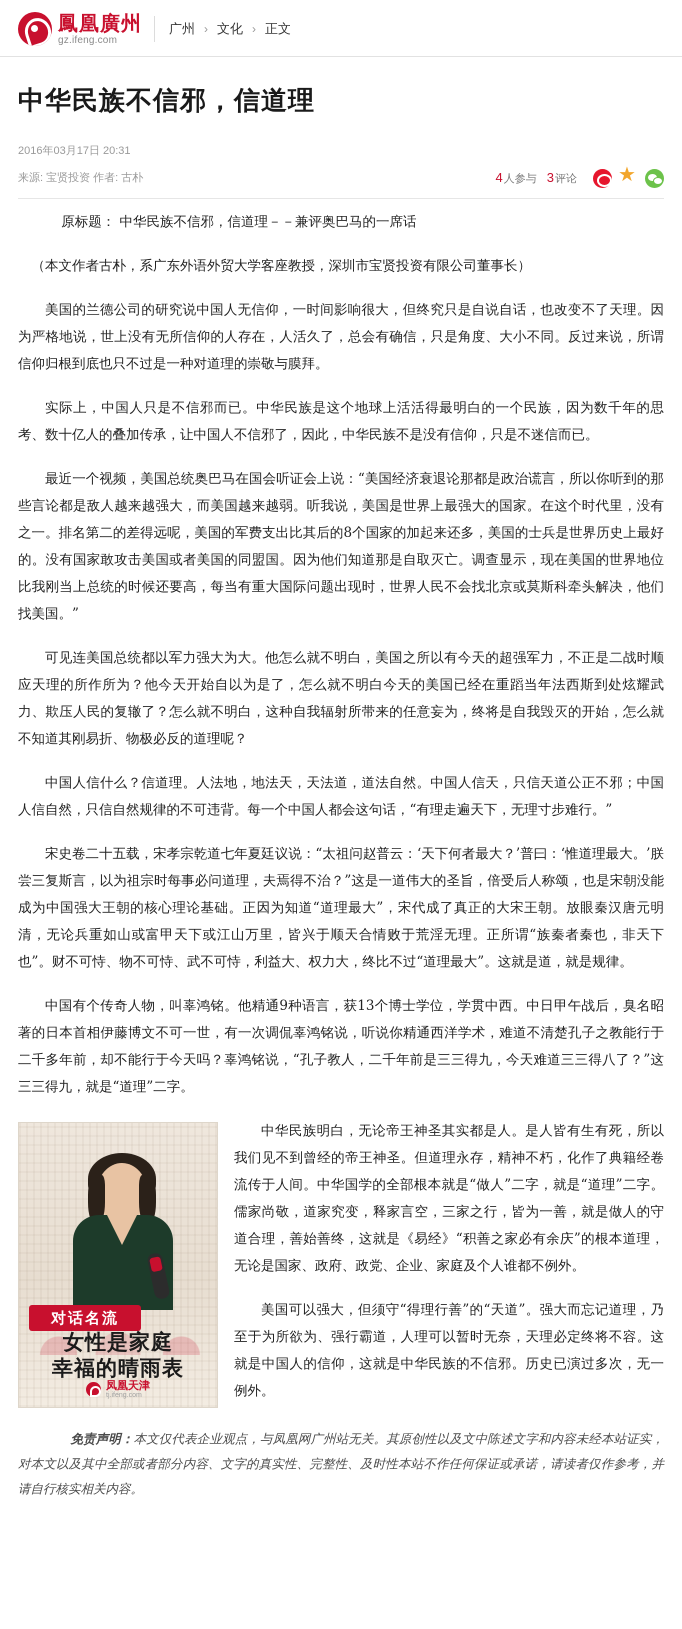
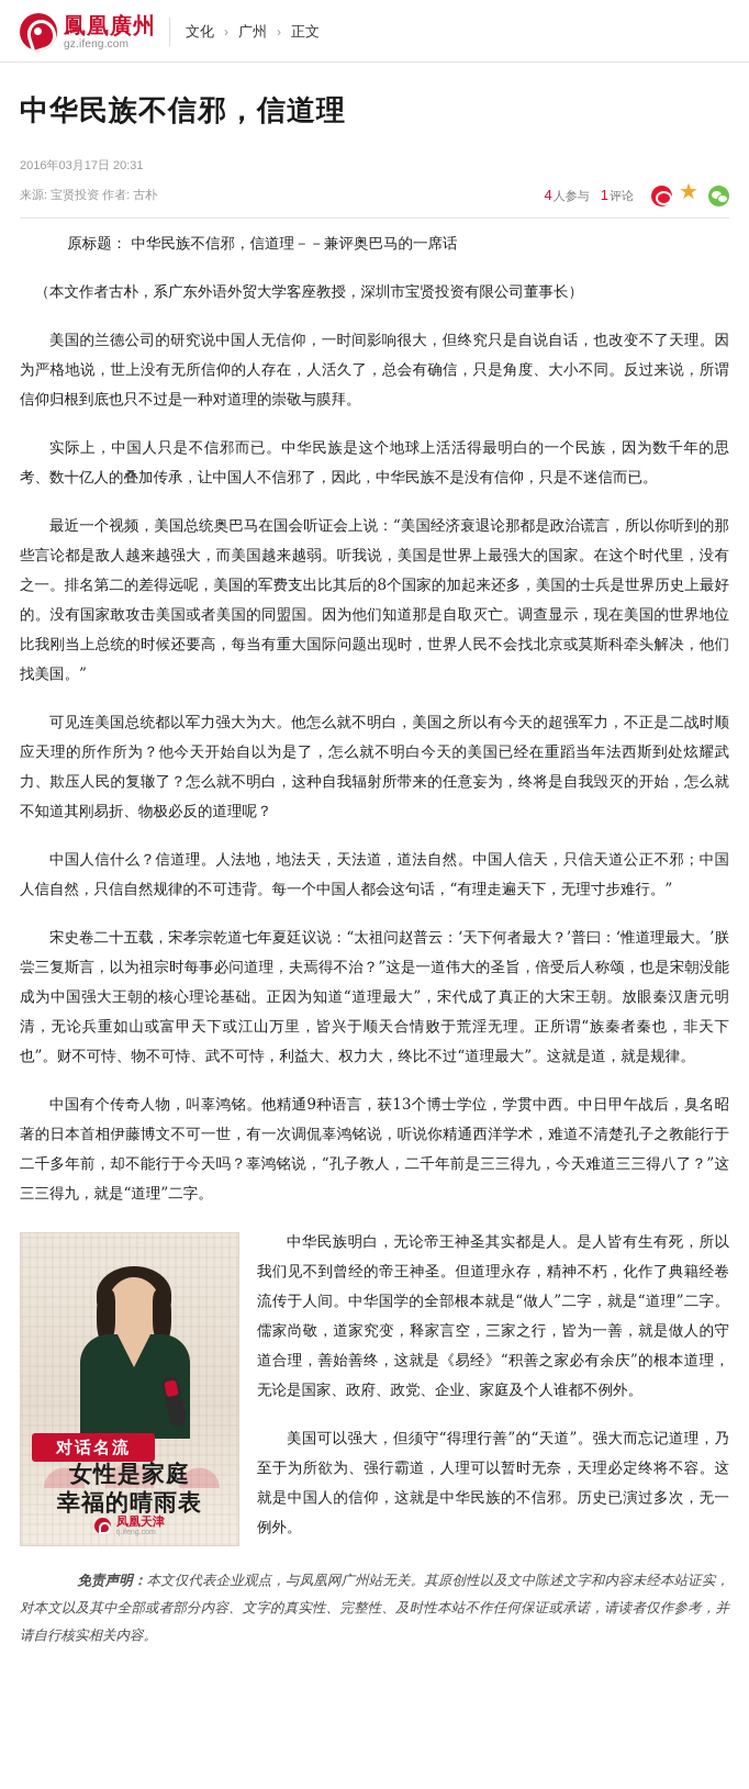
  鳳凰廣州
  gz.ifeng.com
- 广州
+ 文化
  ›
- 文化
+ 广州
  ›
  正文
  中华民族不信邪，信道理
  2016年03月17日 20:31
  来源: 宝贤投资 作者: 古朴
  4人参与
- 3评论
+ 1评论
  原标题： 中华民族不信邪，信道理－－兼评奥巴马的一席话
  （本文作者古朴，系广东外语外贸大学客座教授，深圳市宝贤投资有限公司董事长）
  美国的兰德公司的研究说中国人无信仰，一时间影响很大，但终究只是自说自话，也改变不了天理。因为严格地说，世上没有无所信仰的人存在，人活久了，总会有确信，只是角度、大小不同。反过来说，所谓信仰归根到底也只不过是一种对道理的崇敬与膜拜。
  实际上，中国人只是不信邪而已。中华民族是这个地球上活活得最明白的一个民族，因为数千年的思考、数十亿人的叠加传承，让中国人不信邪了，因此，中华民族不是没有信仰，只是不迷信而已。
  最近一个视频，美国总统奥巴马在国会听证会上说：“美国经济衰退论那都是政治谎言，所以你听到的那些言论都是敌人越来越强大，而美国越来越弱。听我说，美国是世界上最强大的国家。在这个时代里，没有之一。排名第二的差得远呢，美国的军费支出比其后的8个国家的加起来还多，美国的士兵是世界历史上最好的。没有国家敢攻击美国或者美国的同盟国。因为他们知道那是自取灭亡。调查显示，现在美国的世界地位比我刚当上总统的时候还要高，每当有重大国际问题出现时，世界人民不会找北京或莫斯科牵头解决，他们找美国。”
  可见连美国总统都以军力强大为大。他怎么就不明白，美国之所以有今天的超强军力，不正是二战时顺应天理的所作所为？他今天开始自以为是了，怎么就不明白今天的美国已经在重蹈当年法西斯到处炫耀武力、欺压人民的复辙了？怎么就不明白，这种自我辐射所带来的任意妄为，终将是自我毁灭的开始，怎么就不知道其刚易折、物极必反的道理呢？
  中国人信什么？信道理。人法地，地法天，天法道，道法自然。中国人信天，只信天道公正不邪；中国人信自然，只信自然规律的不可违背。每一个中国人都会这句话，“有理走遍天下，无理寸步难行。”
  宋史卷二十五载，宋孝宗乾道七年夏廷议说：“太祖问赵普云：‘天下何者最大？’普曰：‘惟道理最大。’朕尝三复斯言，以为祖宗时每事必问道理，夫焉得不治？”这是一道伟大的圣旨，倍受后人称颂，也是宋朝没能成为中国强大王朝的核心理论基础。正因为知道“道理最大”，宋代成了真正的大宋王朝。放眼秦汉唐元明清，无论兵重如山或富甲天下或江山万里，皆兴于顺天合情败于荒淫无理。正所谓“族秦者秦也，非天下也”。财不可恃、物不可恃、武不可恃，利益大、权力大，终比不过“道理最大”。这就是道，就是规律。
  中国有个传奇人物，叫辜鸿铭。他精通9种语言，获13个博士学位，学贯中西。中日甲午战后，臭名昭著的日本首相伊藤博文不可一世，有一次调侃辜鸿铭说，听说你精通西洋学术，难道不清楚孔子之教能行于二千多年前，却不能行于今天吗？辜鸿铭说，“孔子教人，二千年前是三三得九，今天难道三三得八了？”这三三得九，就是“道理”二字。
  对话名流
  女性是家庭
  幸福的晴雨表
  凤凰天津
  中华民族明白，无论帝王神圣其实都是人。是人皆有生有死，所以我们见不到曾经的帝王神圣。但道理永存，精神不朽，化作了典籍经卷流传于人间。中华国学的全部根本就是“做人”二字，就是“道理”二字。儒家尚敬，道家究变，释家言空，三家之行，皆为一善，就是做人的守道合理，善始善终，这就是《易经》“积善之家必有余庆”的根本道理，无论是国家、政府、政党、企业、家庭及个人谁都不例外。
  美国可以强大，但须守“得理行善”的“天道”。强大而忘记道理，乃至于为所欲为、强行霸道，人理可以暂时无奈，天理必定终将不容。这就是中国人的信仰，这就是中华民族的不信邪。历史已演过多次，无一例外。
  免责声明：本文仅代表企业观点，与凤凰网广州站无关。其原创性以及文中陈述文字和内容未经本站证实，对本文以及其中全部或者部分内容、文字的真实性、完整性、及时性本站不作任何保证或承诺，请读者仅作参考，并请自行核实相关内容。
